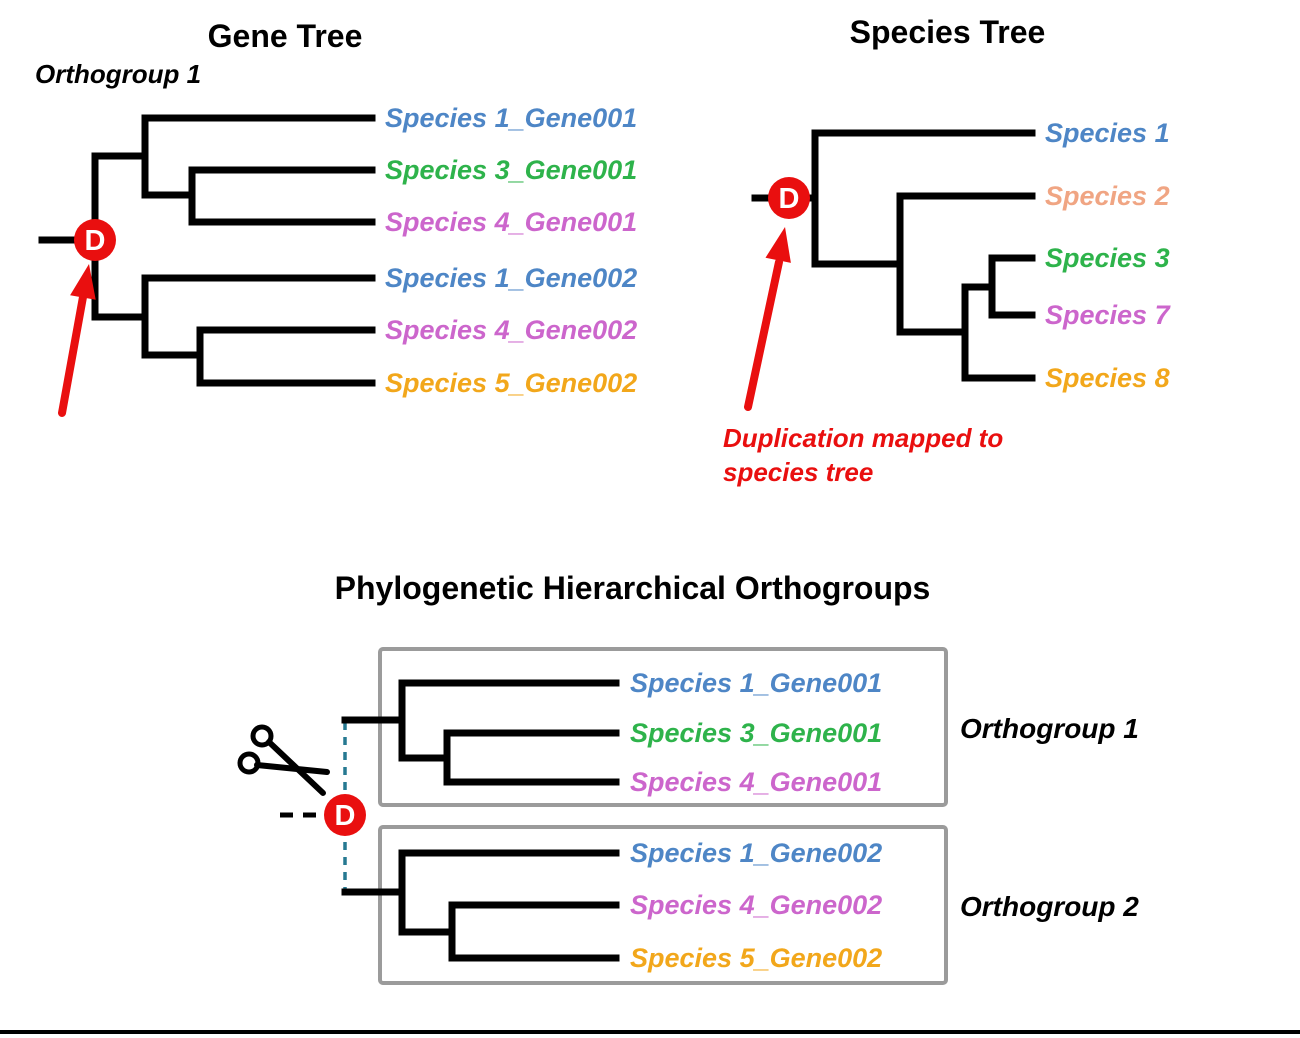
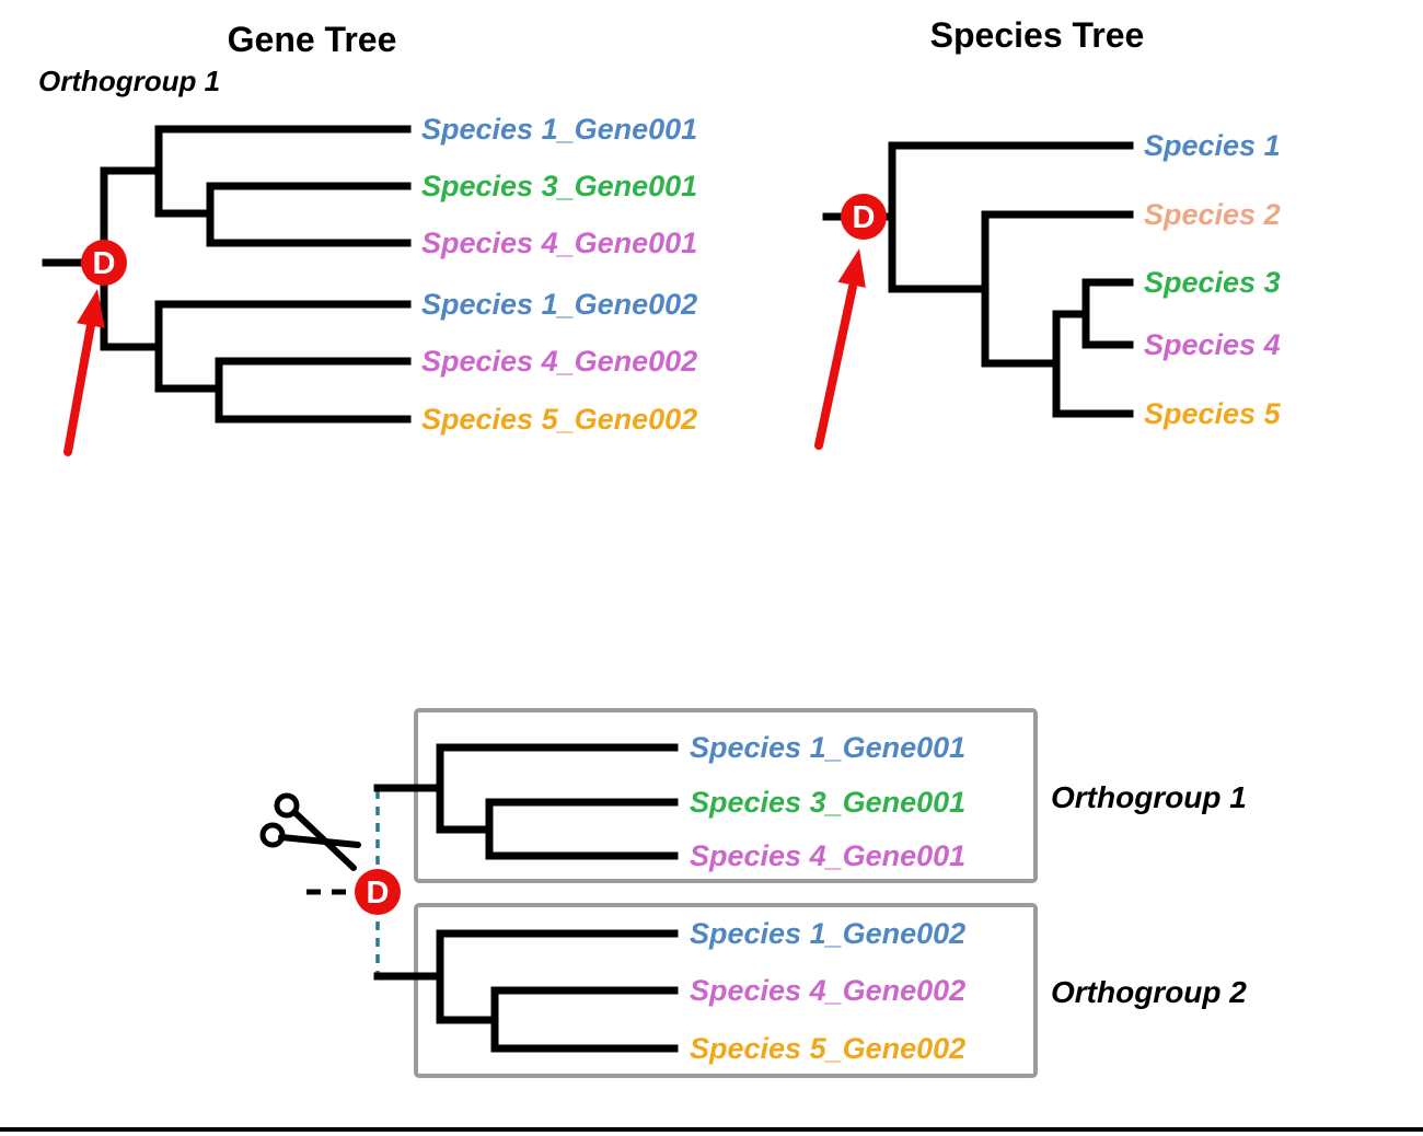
  D
  D
  D
  Gene Tree
  Species Tree
- Phylogenetic Hierarchical Orthogroups
  Orthogroup 1
  Species 1_Gene001
  Species 3_Gene001
  Species 4_Gene001
  Species 1_Gene002
  Species 4_Gene002
  Species 5_Gene002
  Species 1
  Species 2
  Species 3
- Species 7
+ Species 4
- Species 8
+ Species 5
- Duplication mapped to
- species tree
  Species 1_Gene001
  Species 3_Gene001
  Species 4_Gene001
  Species 1_Gene002
  Species 4_Gene002
  Species 5_Gene002
  Orthogroup 1
  Orthogroup 2
